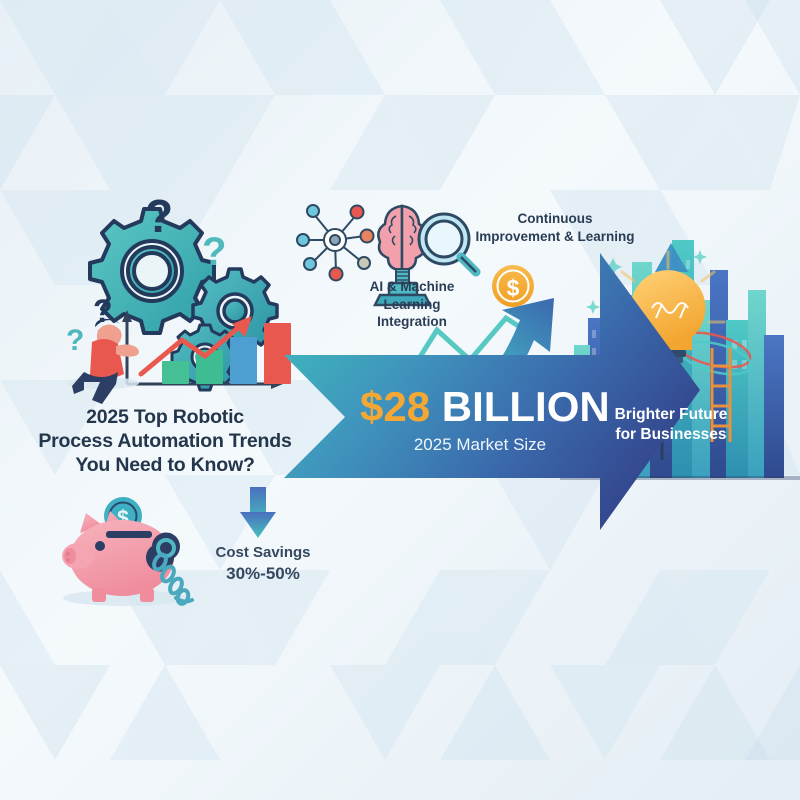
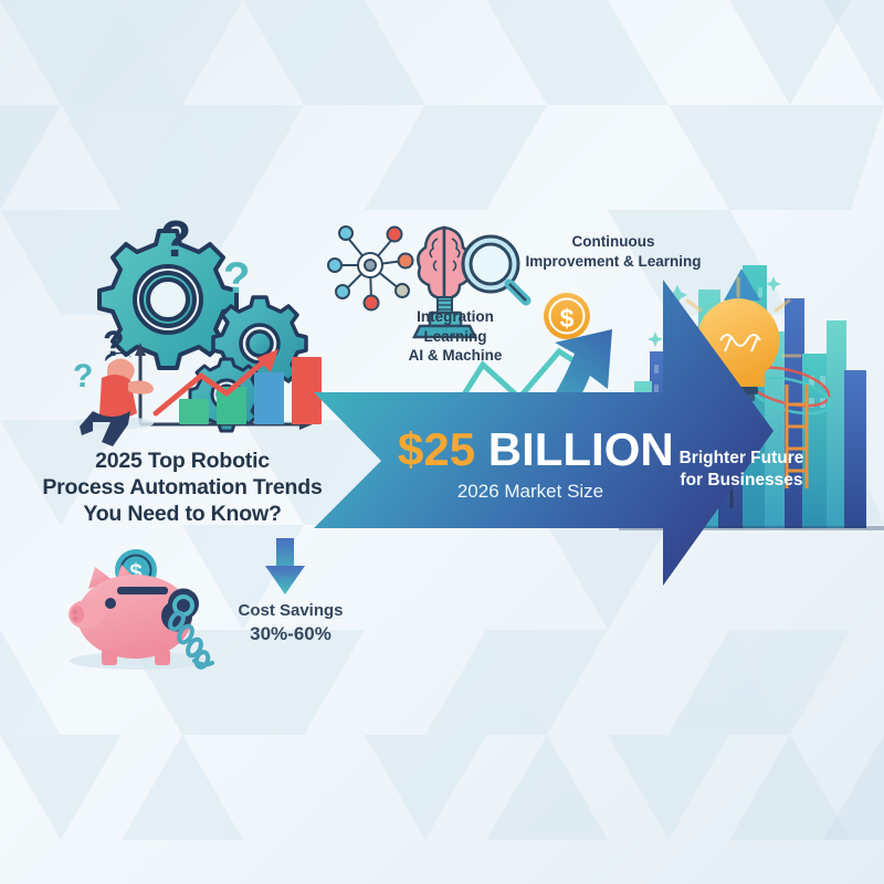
  ?
  ?
  ?
  ?
  $
  $
  2025 Top Robotic
  Process Automation Trends
  You Need to Know?
- AI & Machine
+ Integration
  Learning
- Integration
+ AI & Machine
  Continuous
  Improvement & Learning
  Cost Savings
- 30%-50%
+ 30%-60%
- $28 BILLION
+ $25 BILLION
- 2025 Market Size
+ 2026 Market Size
  Brighter Future
  for Businesses
